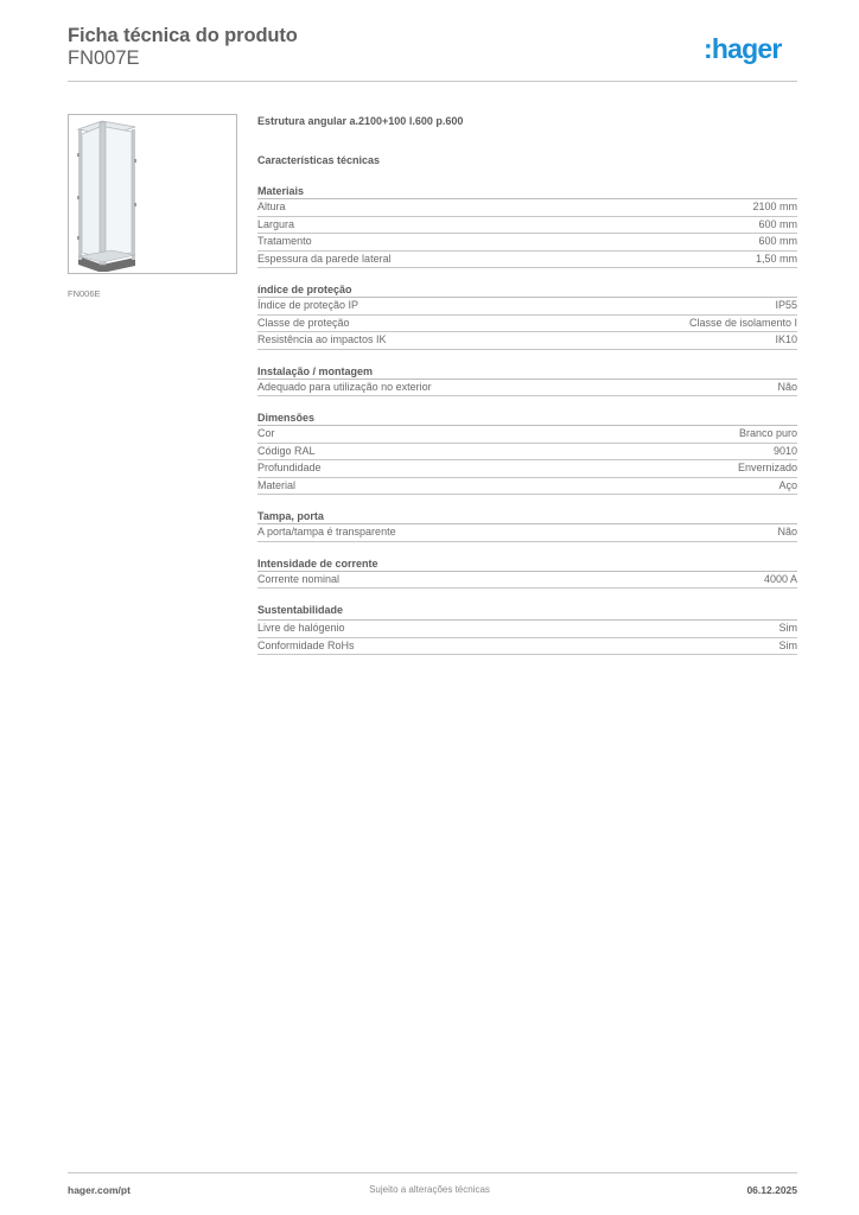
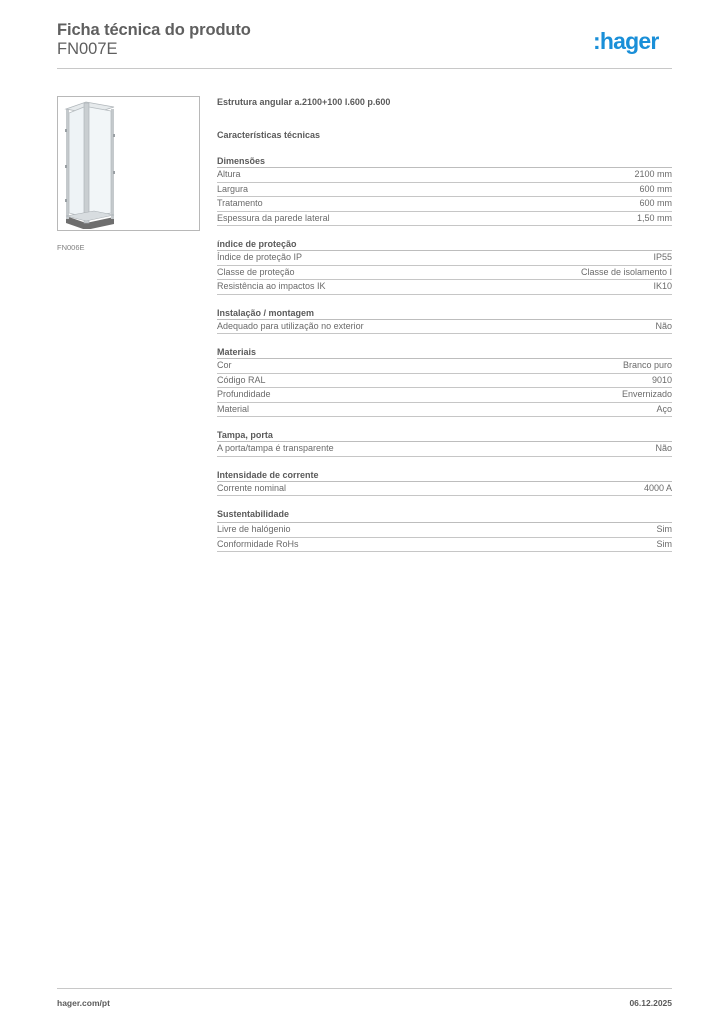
  Ficha técnica do produto
  FN007E
  :hager
  FN006E
  Estrutura angular a.2100+100 l.600 p.600
  Características técnicas
- Materiais
+ Dimensões
  Altura
  2100 mm
  Largura
  600 mm
  Tratamento
  600 mm
  Espessura da parede lateral
  1,50 mm
  índice de proteção
  Índice de proteção IP
  IP55
  Classe de proteção
  Classe de isolamento I
  Resistência ao impactos IK
  IK10
  Instalação / montagem
  Adequado para utilização no exterior
  Não
- Dimensões
+ Materiais
  Cor
  Branco puro
  Código RAL
  9010
  Profundidade
  Envernizado
  Material
  Aço
  Tampa, porta
  A porta/tampa é transparente
  Não
  Intensidade de corrente
  Corrente nominal
  4000 A
  Sustentabilidade
  Livre de halógenio
  Sim
  Conformidade RoHs
  Sim
  hager.com/pt
- Sujeito a alterações técnicas
  06.12.2025
